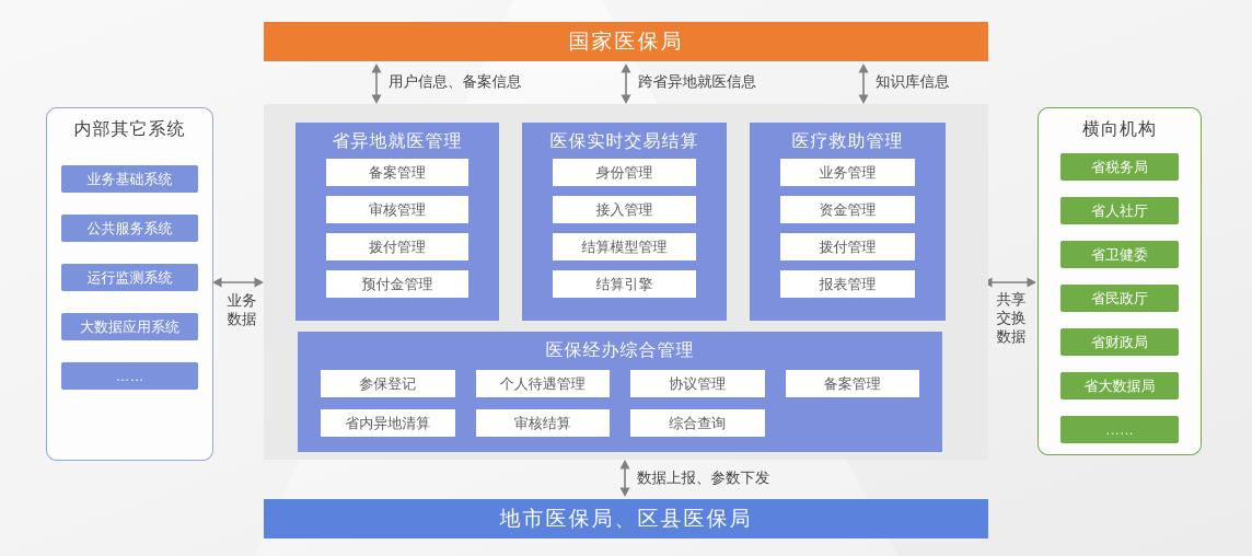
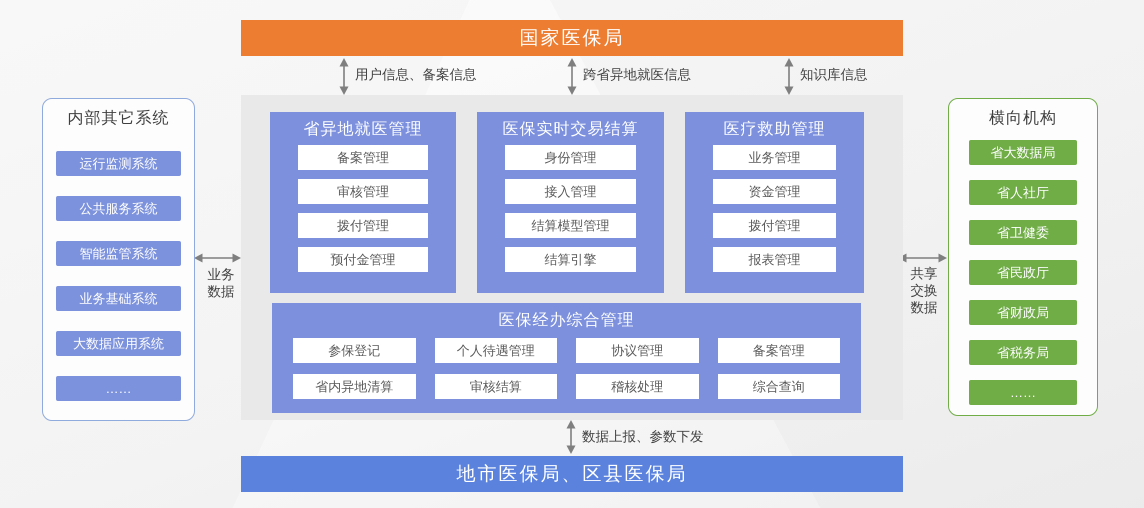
  国家医保局
  用户信息、备案信息
  跨省异地就医信息
  知识库信息
  内部其它系统
- 业务基础系统
+ 运行监测系统
  公共服务系统
+ 智能监管系统
- 运行监测系统
+ 业务基础系统
  大数据应用系统
  ……
  业务
  数据
  省异地就医管理
  备案管理
  审核管理
  拨付管理
  预付金管理
  医保实时交易结算
  身份管理
  接入管理
  结算模型管理
  结算引擎
  医疗救助管理
  业务管理
  资金管理
  拨付管理
  报表管理
  医保经办综合管理
  参保登记
  个人待遇管理
  协议管理
  备案管理
  省内异地清算
  审核结算
+ 稽核处理
  综合查询
  共享
  交换
  数据
  横向机构
- 省税务局
+ 省大数据局
  省人社厅
  省卫健委
  省民政厅
  省财政局
- 省大数据局
+ 省税务局
  ……
  数据上报、参数下发
  地市医保局、区县医保局
